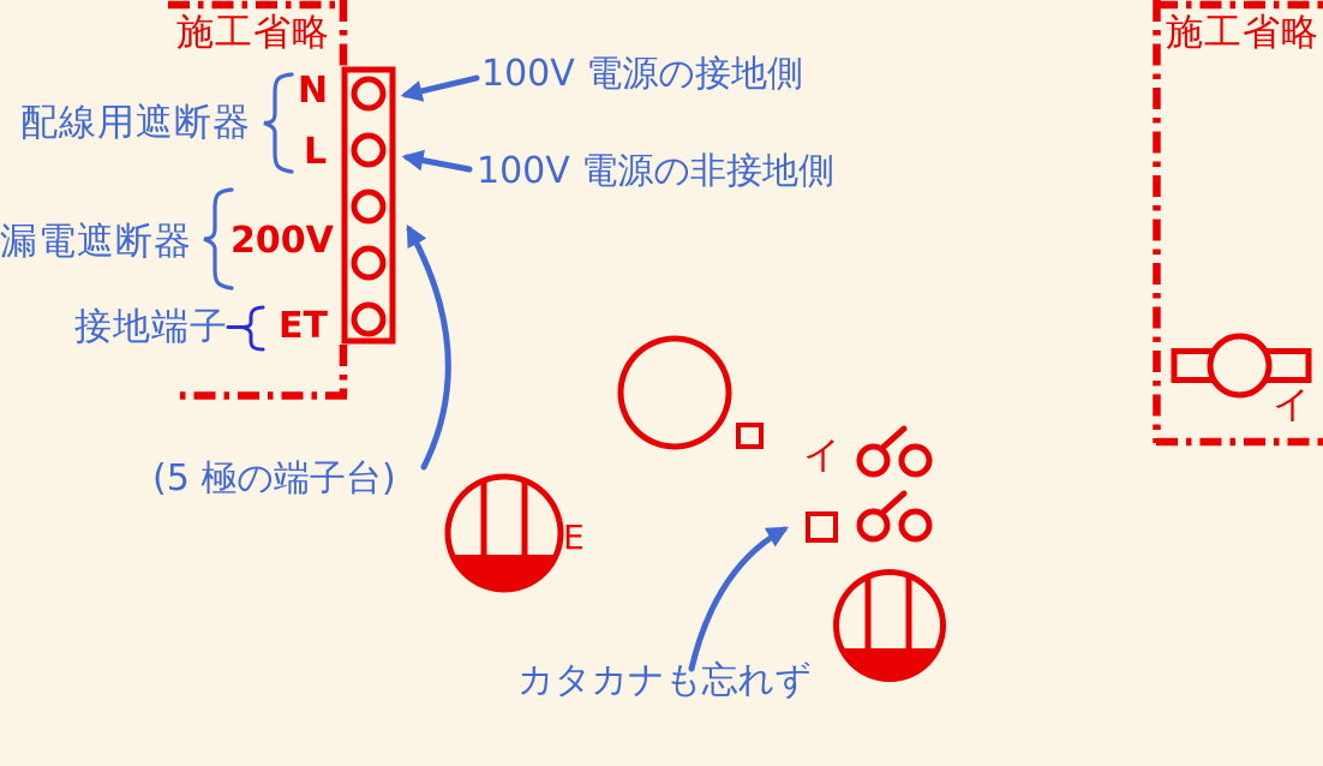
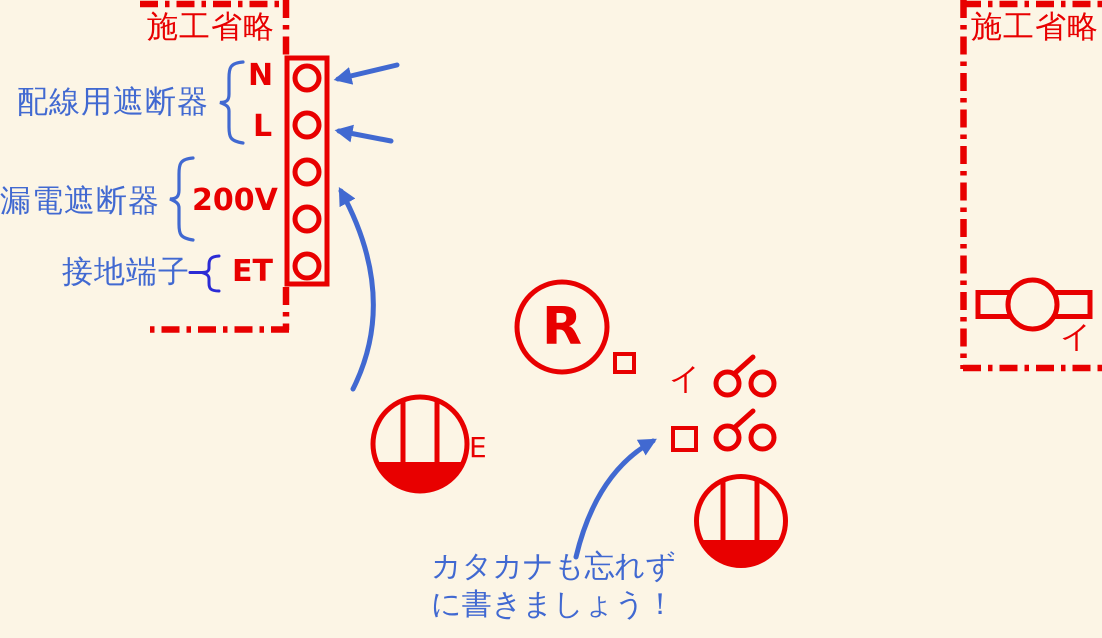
  施工省略
  施工省略
  配線用遮断器
  漏電遮断器
  接地端子
  N
  L
  200V
  ET
- 100V 電源の接地側
- 100V 電源の非接地側
- (5 極の端子台)
  カタカナも忘れず
+ に書きましょう！
+ R
  E
  イ
  イ
